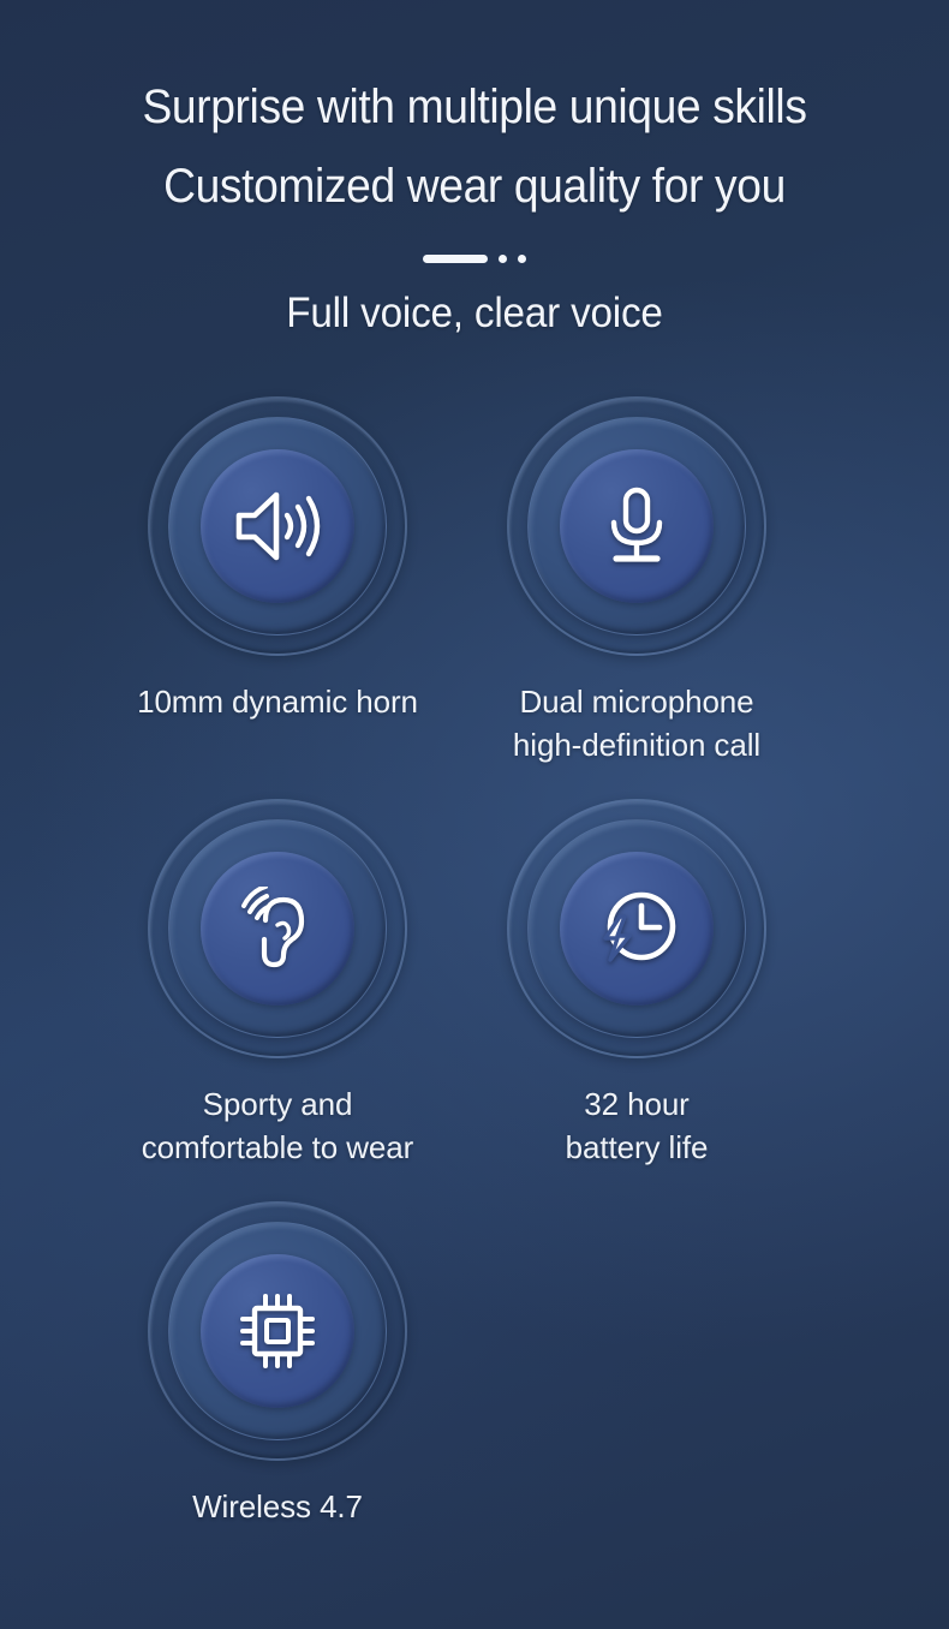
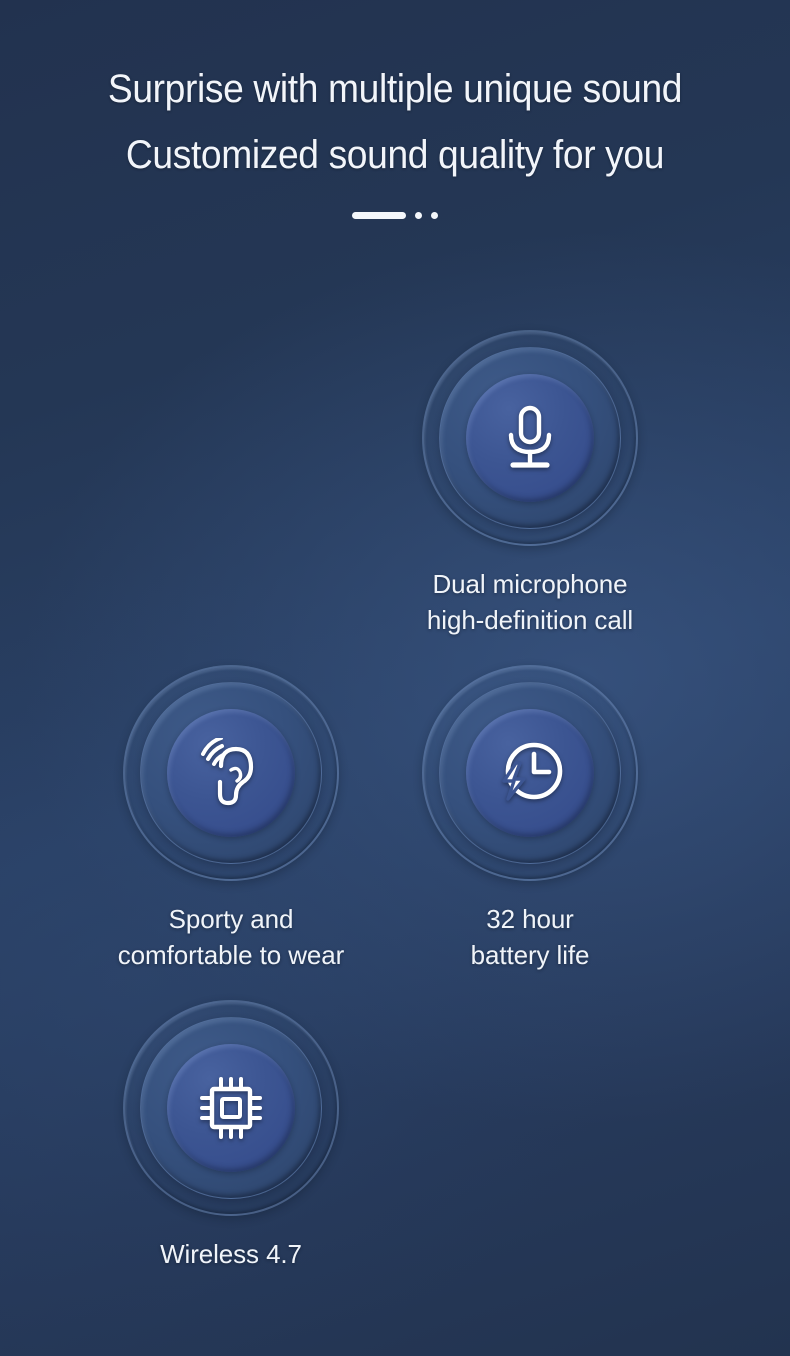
- Surprise with multiple unique skills
+ Surprise with multiple unique sound
- Customized wear quality for you
+ Customized sound quality for you
- Full voice, clear voice
- 10mm dynamic horn
  Dual microphone
  high-definition call
  Sporty and
  comfortable to wear
  32 hour
  battery life
  Wireless 4.7
